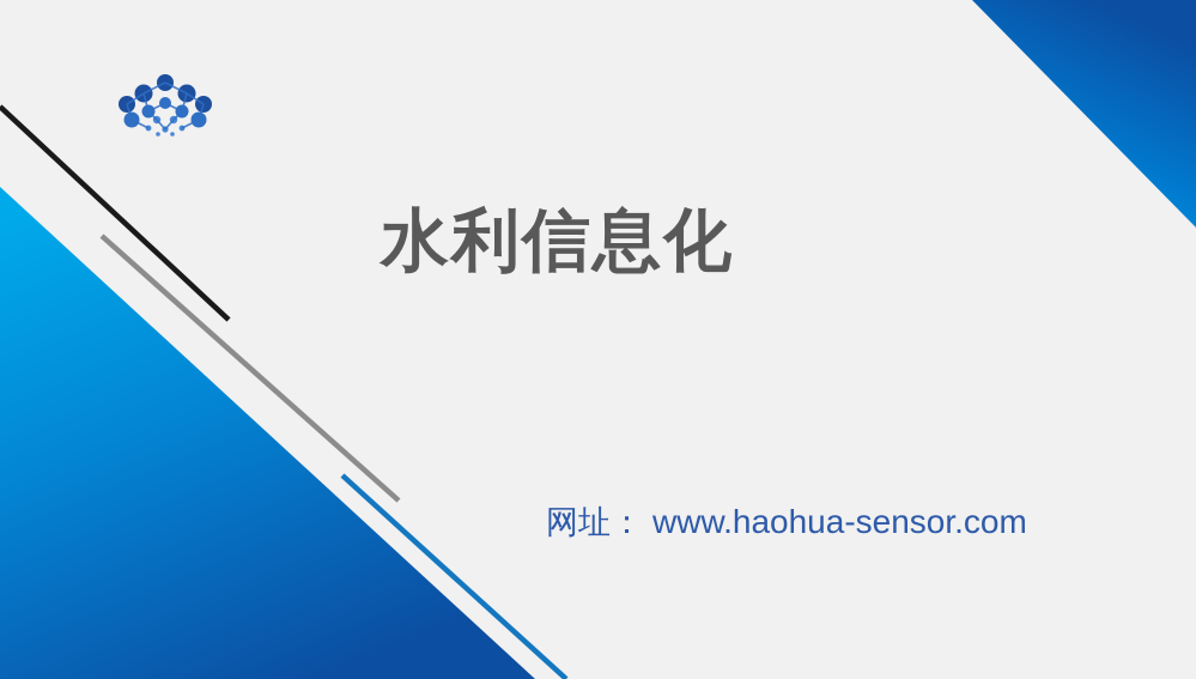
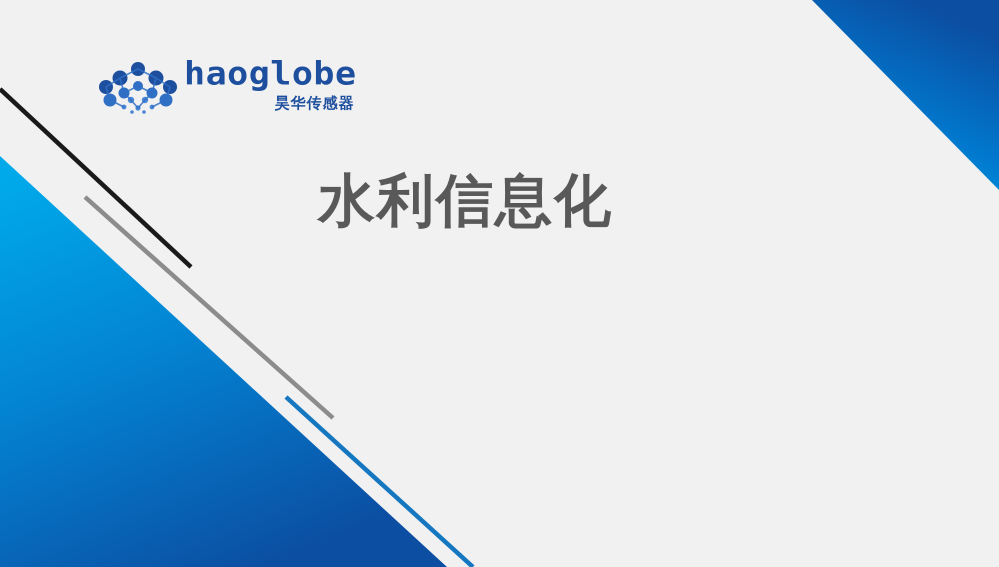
+ haoglobe
+ 昊华传感器
  水利信息化
- 网址：
- www.haohua-sensor.com
